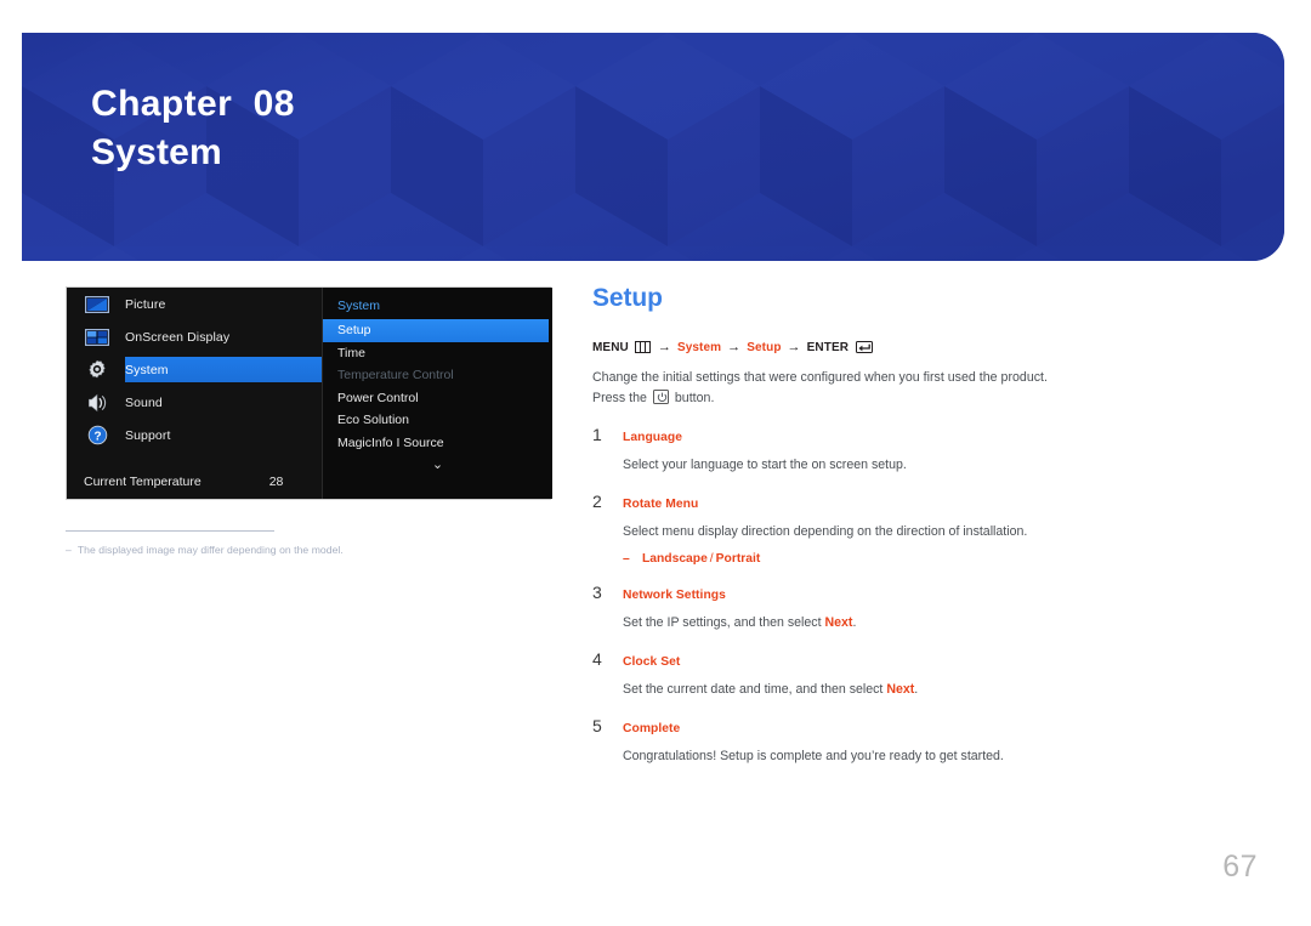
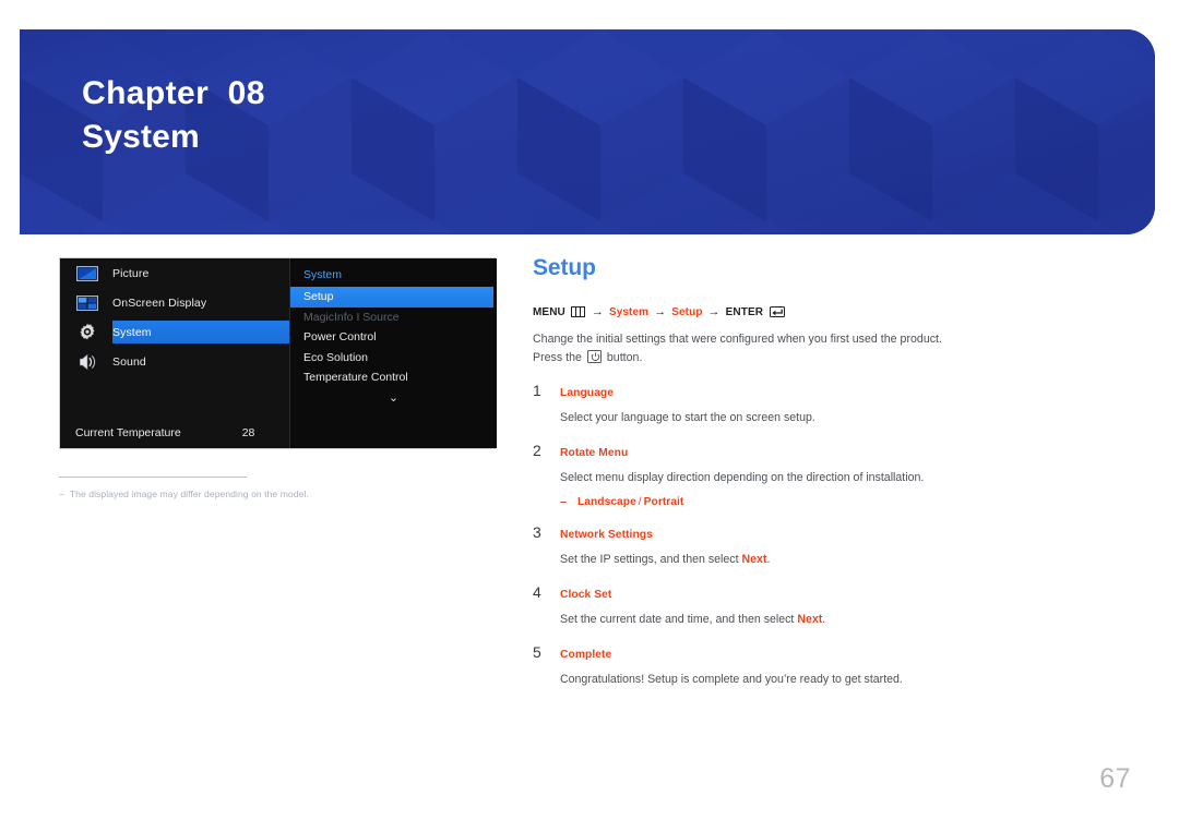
  Chapter 08
  System
  Picture
  OnScreen Display
  System
  Sound
- ?
- Support
  Current Temperature
  28
  System
  Setup
- Time
- Temperature Control
+ MagicInfo I Source
  Power Control
  Eco Solution
- MagicInfo I Source
+ Temperature Control
  ⌄
  ‒ The displayed image may differ depending on the model.
  Setup
  MENU
  →
  System
  →
  Setup
  →
  ENTER
  Change the initial settings that were configured when you first used the product.
  Press the button.
  1
  Language
  Select your language to start the on screen setup.
  2
  Rotate Menu
  Select menu display direction depending on the direction of installation.
  –
  Landscape / Portrait
  3
  Network Settings
  Set the IP settings, and then select Next.
  4
  Clock Set
  Set the current date and time, and then select Next.
  5
  Complete
  Congratulations! Setup is complete and you’re ready to get started.
  67
